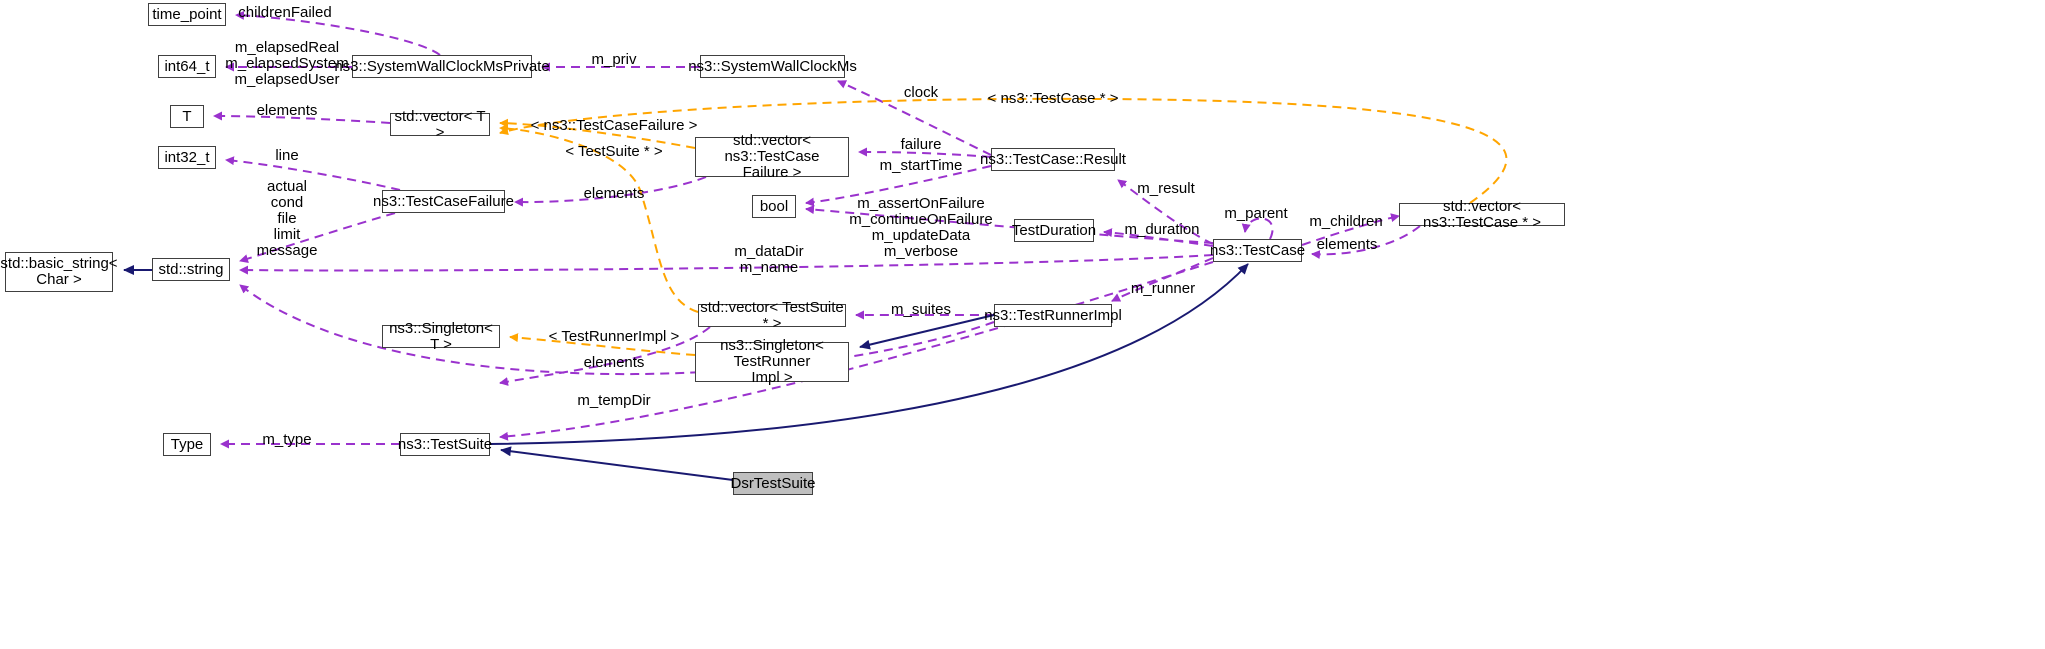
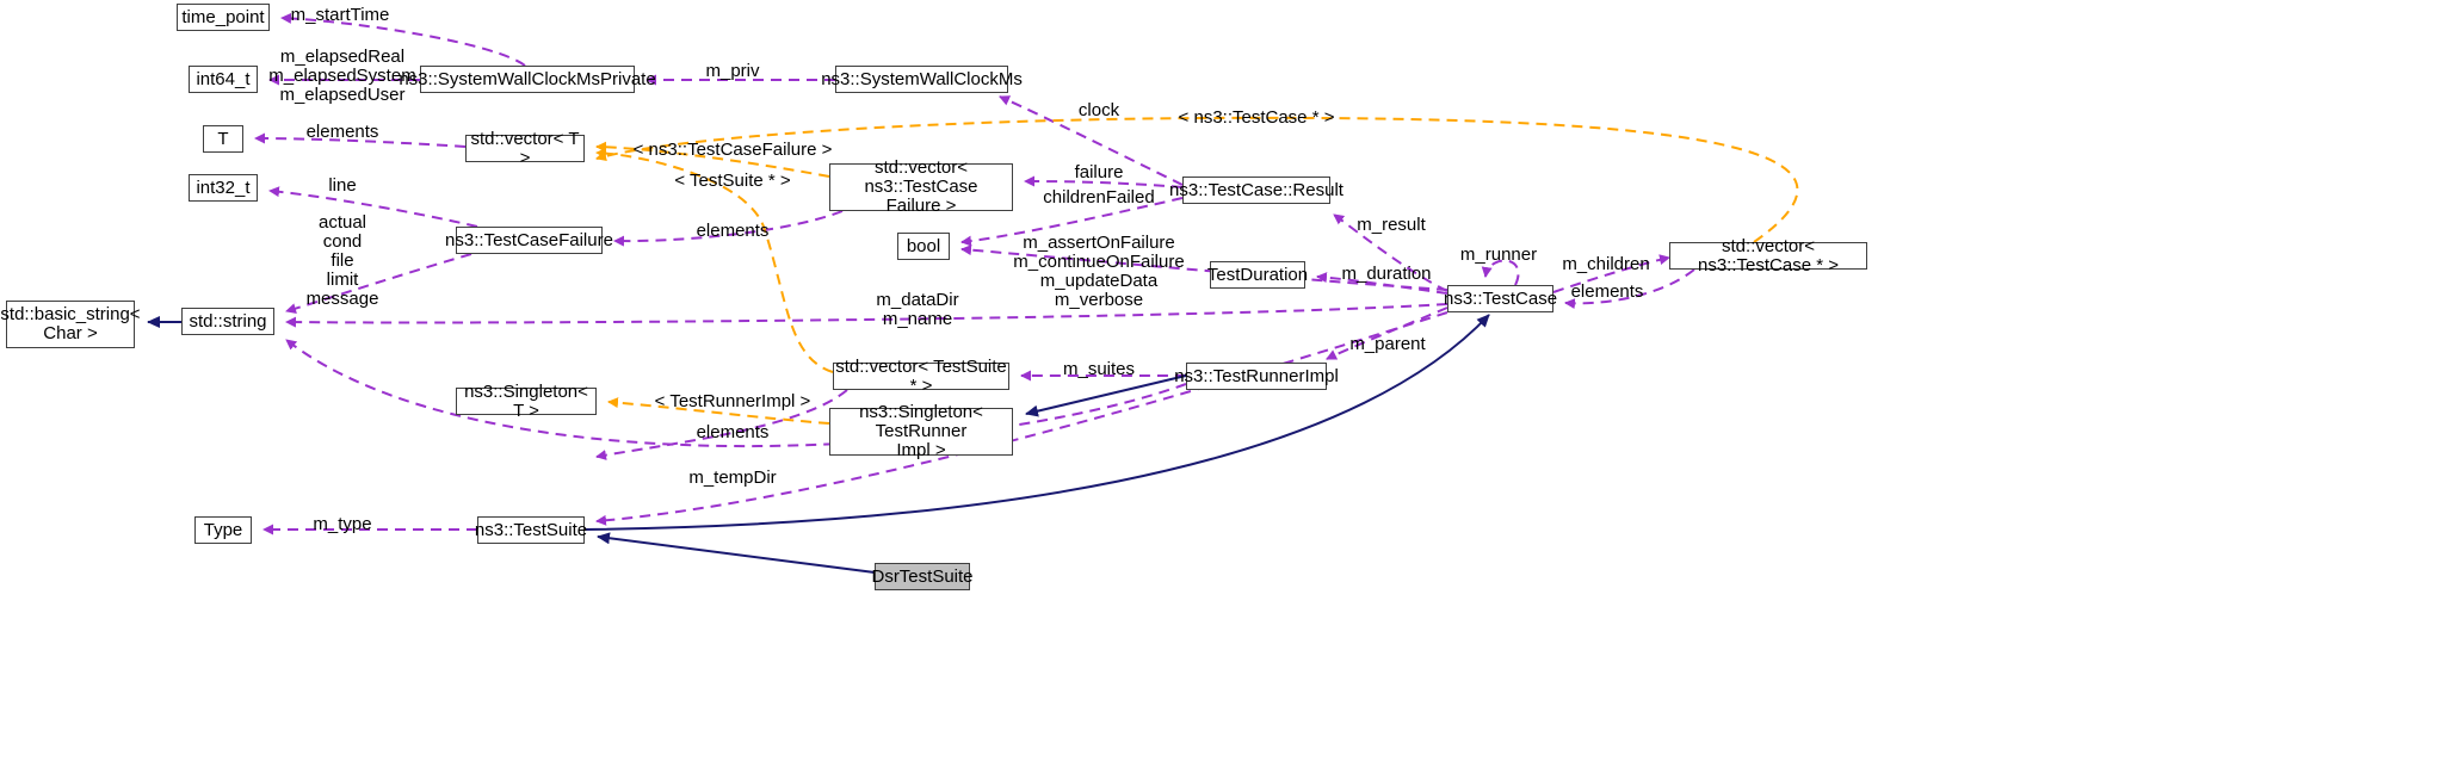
  time_point
  int64_t
  3::SystemWallClockMsPrivate
  ns3::SystemWallClockMs
  T
  std::vector< T >
  int32_t
  std::vector< ns3::TestCase
  Failure >
  ns3::TestCase::Result
  std::vector< ns3::TestCase * >
  ns3::TestCaseFailure
  bool
  TestDuration
  ns3::TestCase
  std::basic_string<
  Char >
  std::string
  std::vector< TestSuite * >
  ns3::TestRunnerImpl
  ns3::Singleton< T >
  ns3::Singleton< TestRunner
  Impl >
  Type
  ns3::TestSuite
  DsrTestSuite
- childrenFailed
+ m_startTime
  m_elapsedReal
  m_elapsedSystem
  m_elapsedUser
  m_priv
  elements
  clock
  < ns3::TestCase * >
  < ns3::TestCaseFailure >
  < TestSuite * >
  line
  failure
- m_startTime
+ childrenFailed
  actual
  cond
  file
  limit
  message
  elements
  m_assertOnFailure
  m_continueOnFailure
  m_updateData
  m_verbose
  m_result
- m_parent
+ m_runner
  m_children
  m_duration
  elements
  m_dataDir
  m_name
  m_suites
- m_runner
+ m_parent
  < TestRunnerImpl >
  elements
  m_tempDir
  m_type
